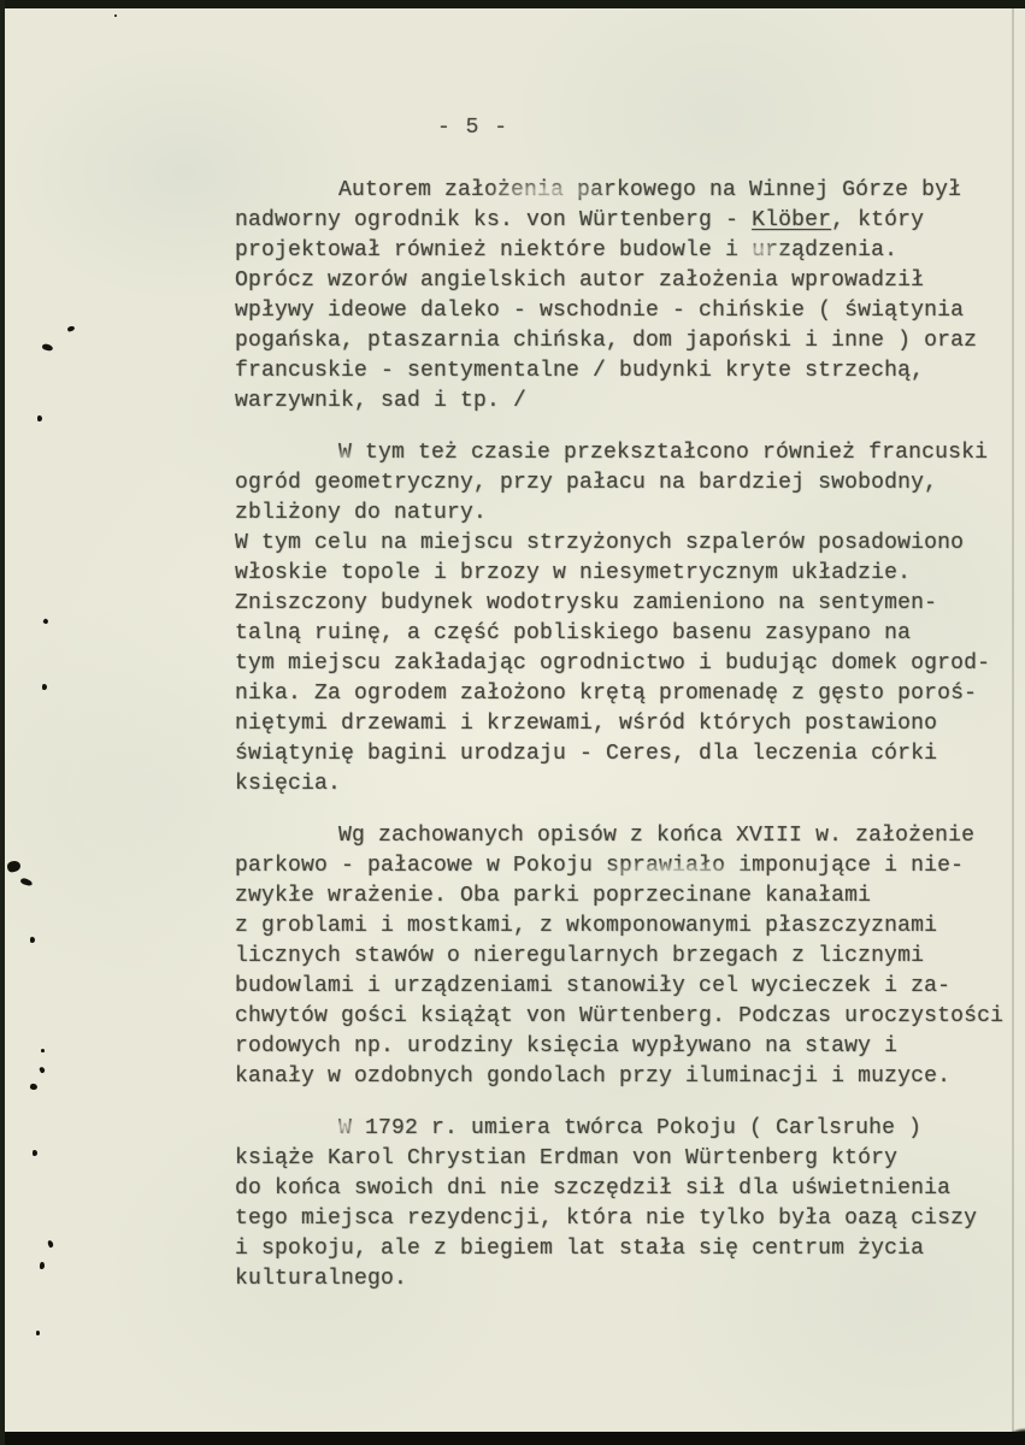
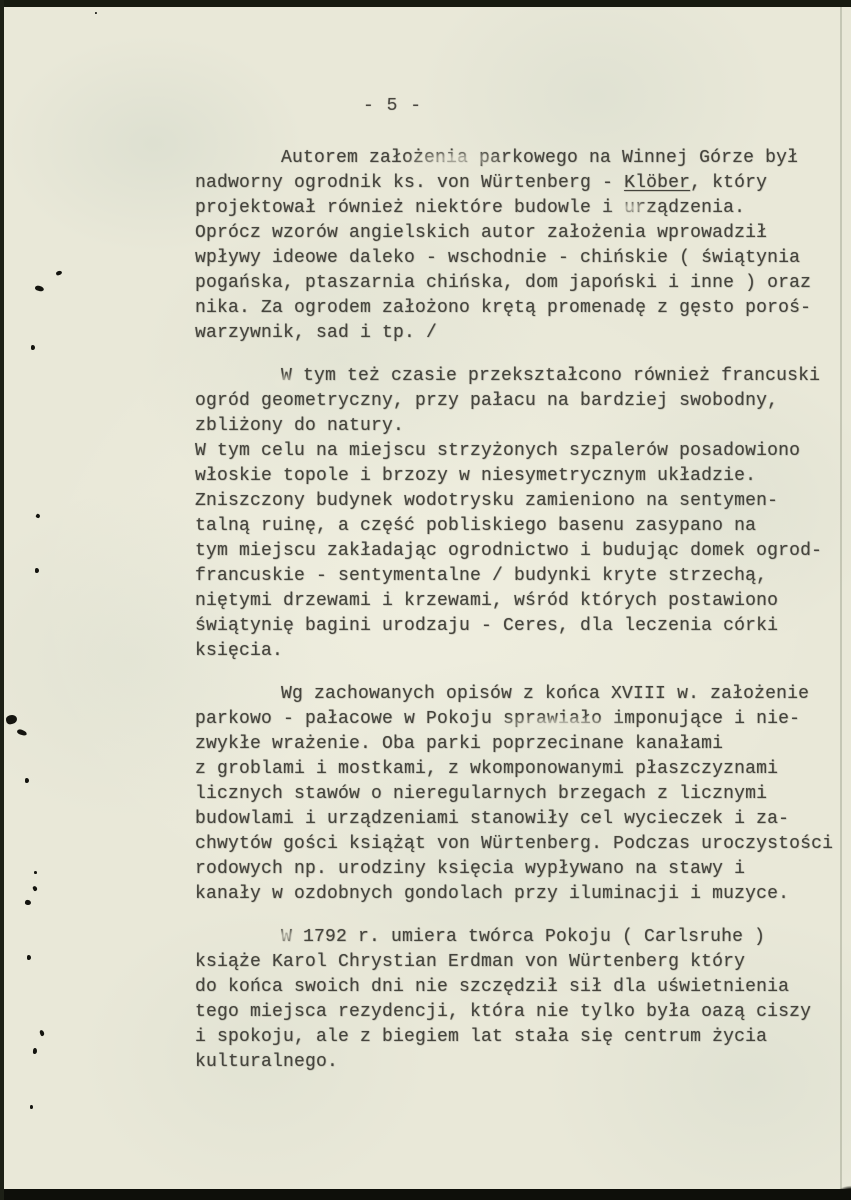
  - 5 -
  Autorem zaowego na Winnej Górze był
  nadworny ogrodnik ks. von Würtenberg - Klöber, który
  projektował również niektóre budowleądzenia.
  Oprócz wzorów angielskich autor założenia wprowadził
  wpływy ideowe daleko - wschodnie - chińskie ( świątynia
  pogańska, ptaszarnia chińska, dom japoński i inne ) oraz
- francuskie - sentymentalne / budynki kryte strzechą,
+ nika. Za ogrodem założono krętą promenadę z gęsto poroś-
  warzywnik, sad i tp. /
  tym też czasie przekształcono również francuski
  ogród geometryczny, przy pałacu na bardziej swobodny,
  zbliżony do natury.
  W tym celu na miejscu strzyżonych szpalerów posadowiono
  włoskie topole i brzozy w niesymetrycznym układzie.
  Zniszczony budynek wodotrysku zamieniono na sentymen-
  talną ruinę, a część pobliskiego basenu zasypano na
  tym miejscu zakładając ogrodnictwo i budując domek ogrod-
- nika. Za ogrodem założono krętą promenadę z gęsto poroś-
+ francuskie - sentymentalne / budynki kryte strzechą,
  niętymi drzewami i krzewami, wśród których postawiono
  świątynię bagini urodzaju - Ceres, dla leczenia córki
  księcia.
  Wg zachowanych opisów z końca XVIII w. założenie
  parkowo - pałacowe w Pokoonujące i nie-
  zwykłe wrażenie. Oba parki poprzecinane kanałami
  z groblami i mostkami, z wkomponowanymi płaszczyznami
  licznych stawów o nieregularnych brzegach z licznymi
  budowlami i urządzeniami stanowiły cel wycieczek i za-
  chwytów gości książąt von Würtenberg. Podczas uroczystości
  rodowych np. urodziny księcia wypływano na stawy i
  kanały w ozdobnych gondolach przy iluminacji i muzyce.
  1792 r. umiera twórca Pokoju ( Carlsruhe )
  książe Karol Chrystian Erdman von Würtenberg który
  do końca swoich dni nie szczędził sił dla uświetnienia
  tego miejsca rezydencji, która nie tylko była oazą ciszy
  i spokoju, ale z biegiem lat stała się centrum życia
  kulturalnego.
